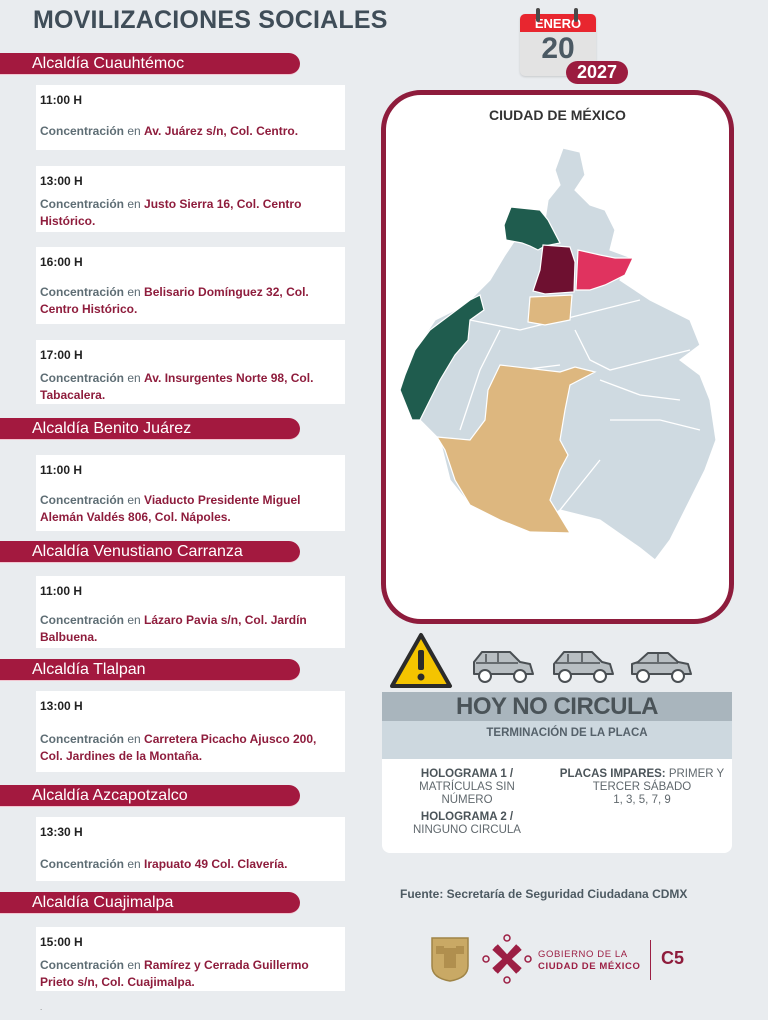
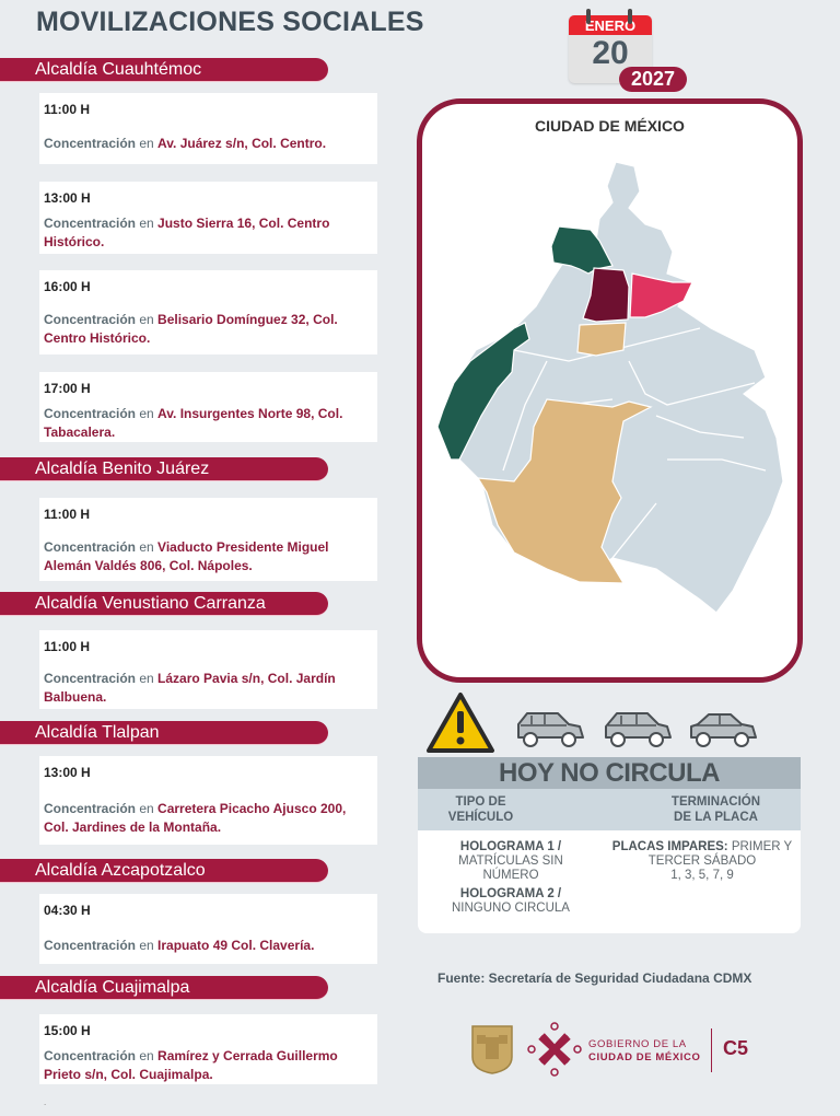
  MOVILIZACIONES SOCIALES
  ENERO
  20
  2027
  Alcaldía Cuauhtémoc
  11:00 H
  Concentración en Av. Juárez s/n, Col. Centro.
  13:00 H
  Concentración en Justo Sierra 16, Col. Centro Histórico.
  16:00 H
  Concentración en Belisario Domínguez 32, Col. Centro Histórico.
  17:00 H
  Concentración en Av. Insurgentes Norte 98, Col. Tabacalera.
  Alcaldía Benito Juárez
  11:00 H
  Concentración en Viaducto Presidente Miguel Alemán Valdés 806, Col. Nápoles.
  Alcaldía Venustiano Carranza
  11:00 H
  Concentración en Lázaro Pavia s/n, Col. Jardín Balbuena.
  Alcaldía Tlalpan
  13:00 H
  Concentración en Carretera Picacho Ajusco 200, Col. Jardines de la Montaña.
  Alcaldía Azcapotzalco
- 13:30 H
+ 04:30 H
  Concentración en Irapuato 49 Col. Clavería.
  Alcaldía Cuajimalpa
  15:00 H
  Concentración en Ramírez y Cerrada Guillermo Prieto s/n, Col. Cuajimalpa.
  .
  CIUDAD DE MÉXICO
  HOY NO CIRCULA
+ TIPO DE VEHÍCULO
  TERMINACIÓN DE LA PLACA
  HOLOGRAMA 1 /
  MATRÍCULAS SIN NÚMERO HOLOGRAMA 2 /
  NINGUNO CIRCULA
  PLACAS IMPARES: PRIMER Y TERCER SÁBADO
  1, 3, 5, 7, 9
  Fuente: Secretaría de Seguridad Ciudadana CDMX
  GOBIERNO DE LA
  CIUDAD DE MÉXICO
  C5
